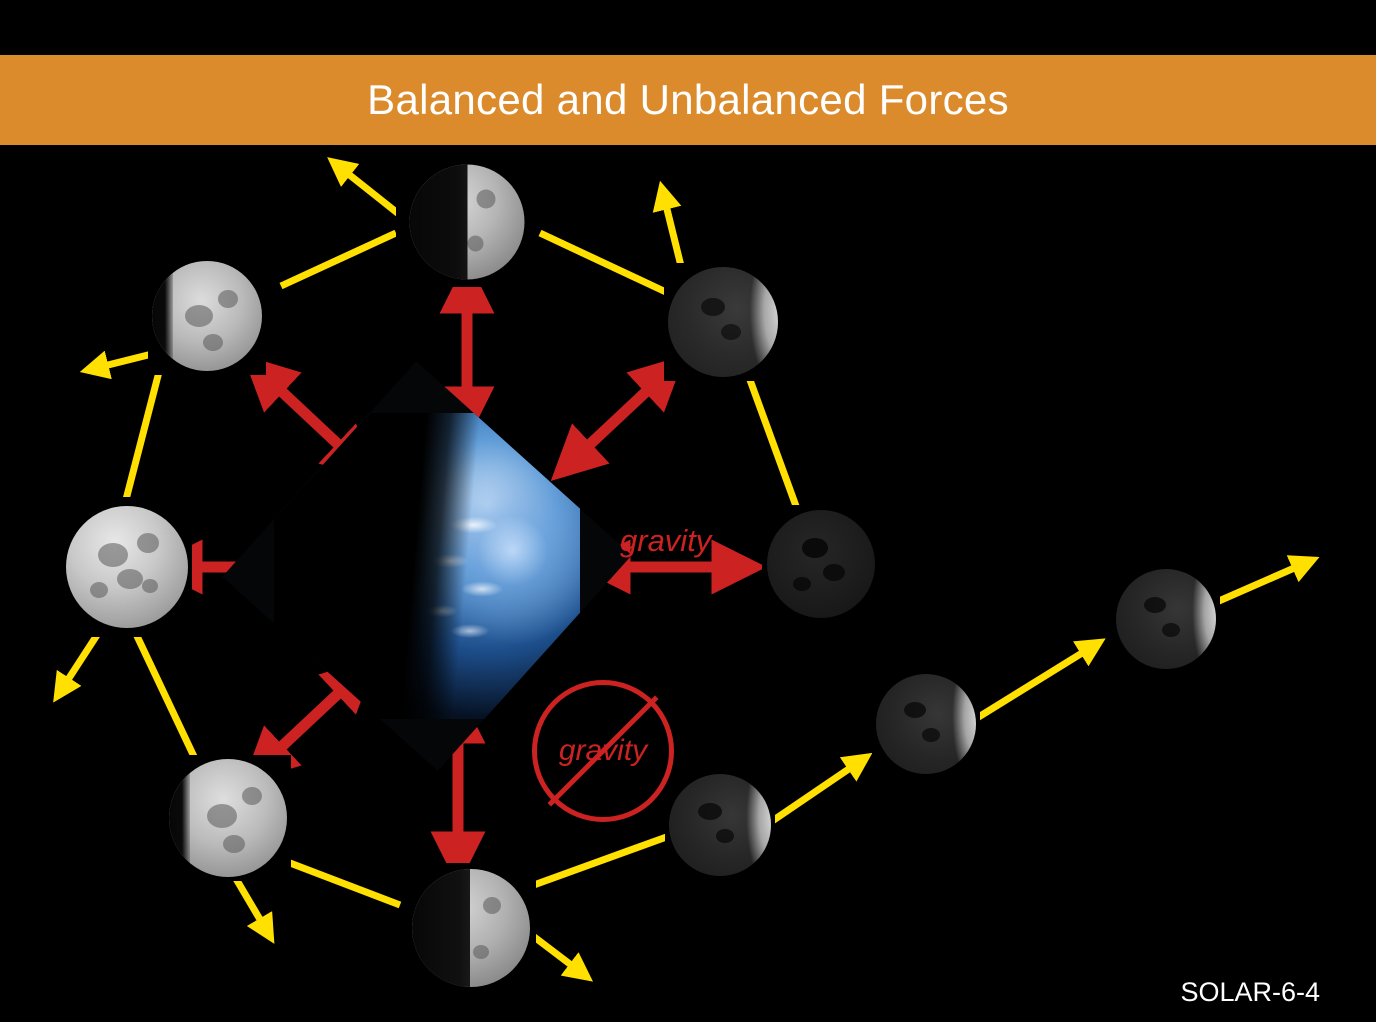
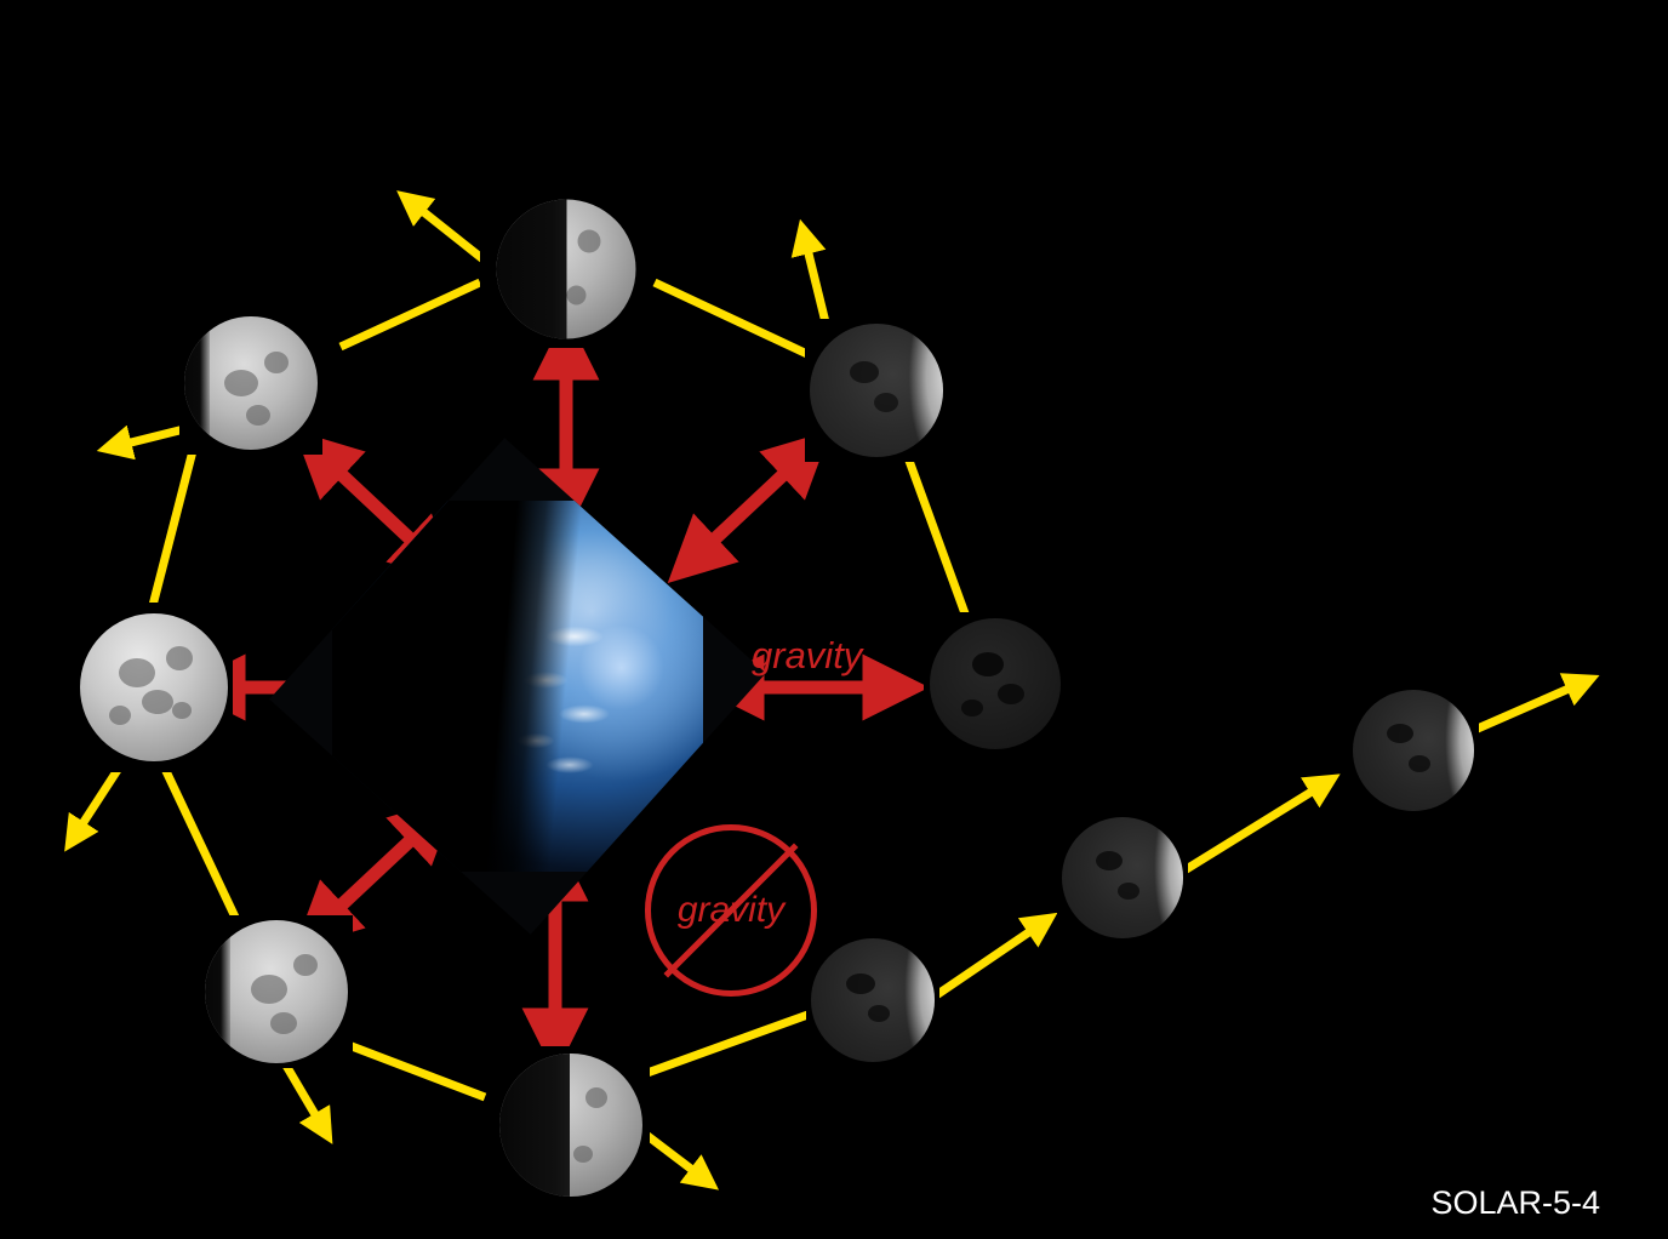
- Balanced and Unbalanced Forces
  gravity
  gravity
- SOLAR-6-4
+ SOLAR-5-4
